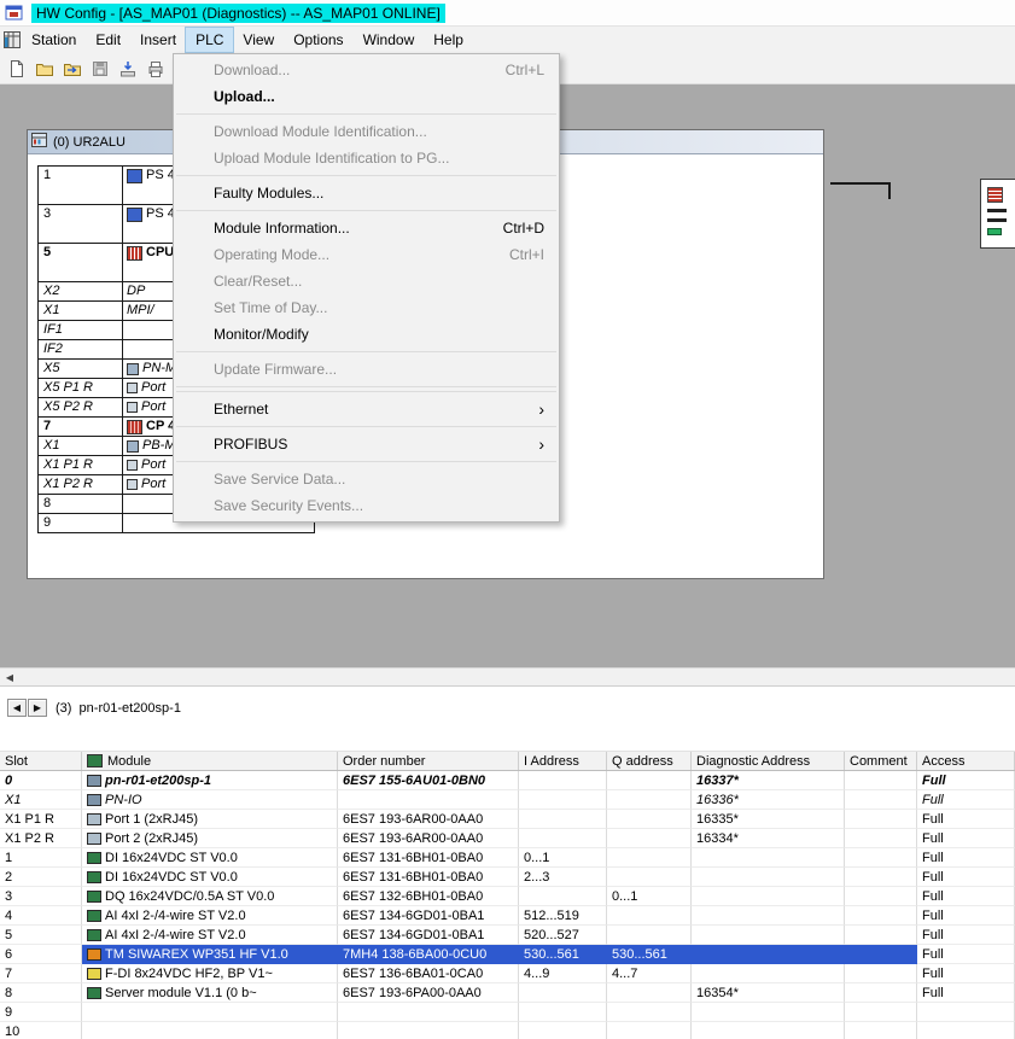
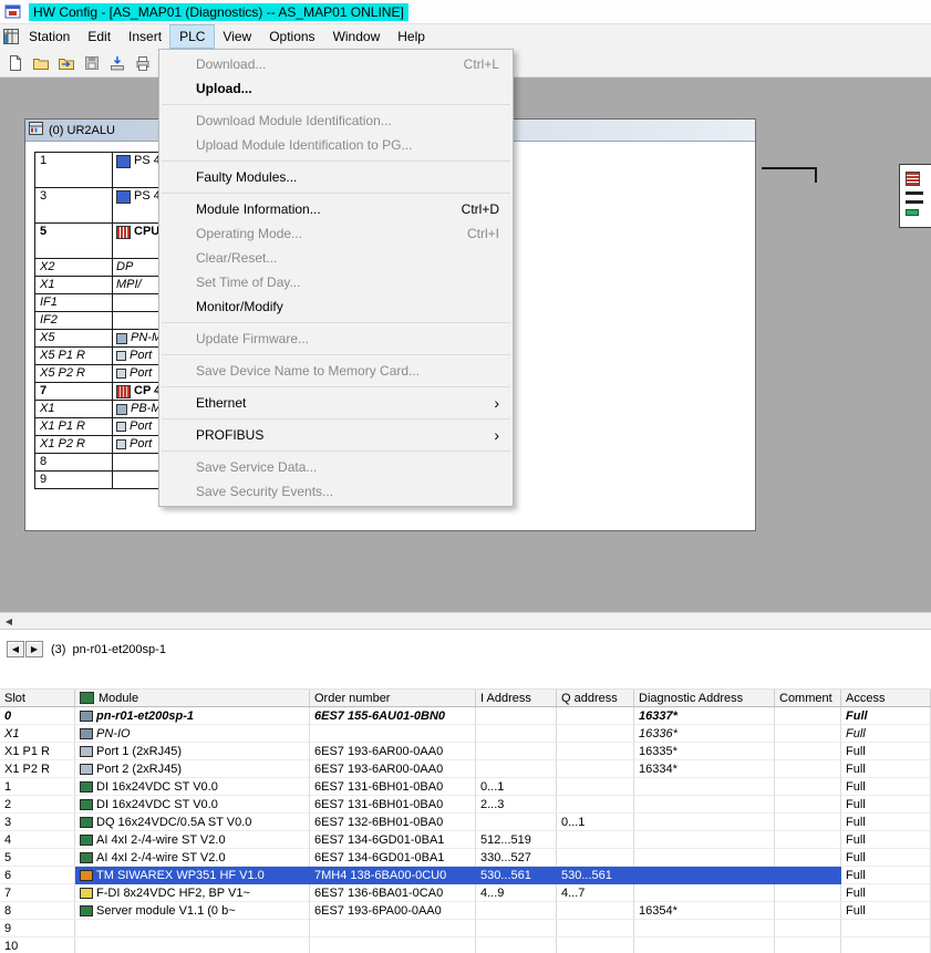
  HW Config - [AS_MAP01 (Diagnostics) -- AS_MAP01 ONLINE]
  Station
  Edit
  Insert
  PLC
  View
  Options
  Window
  Help
  (0) UR2ALU
  1
  PS 4
  3
  PS 4
  5
  CPU
  X2
  DP
  X1
  MPI/
  IF1
  IF2
  X5
  PN-M
  X5 P1 R
  Port
  X5 P2 R
  Port
  7
  X1
  PB-M
  X1 P1 R
  Port
  X1 P2 R
  Port
  8
  9
  ◀
  ◀
  ▶
  (3) pn-r01-et200sp-1
  Slot
  Module
  Order number
  I Address
  Q address
  Diagnostic Address
  Comment
  Access
  0
  pn-r01-et200sp-1
  6ES7 155-6AU01-0BN0
  16337*
  Full
  X1
  PN-IO
  16336*
  Full
  X1 P1 R
  Port 1 (2xRJ45)
  6ES7 193-6AR00-0AA0
  16335*
  Full
  X1 P2 R
  Port 2 (2xRJ45)
  6ES7 193-6AR00-0AA0
  16334*
  Full
  1
  DI 16x24VDC ST V0.0
  6ES7 131-6BH01-0BA0
  0...1
  Full
  2
  DI 16x24VDC ST V0.0
  6ES7 131-6BH01-0BA0
  2...3
  Full
  3
  DQ 16x24VDC/0.5A ST V0.0
  6ES7 132-6BH01-0BA0
  0...1
  Full
  4
  AI 4xI 2-/4-wire ST V2.0
  6ES7 134-6GD01-0BA1
  512...519
  Full
  5
  AI 4xI 2-/4-wire ST V2.0
  6ES7 134-6GD01-0BA1
- 520...527
+ 330...527
  Full
  6
  TM SIWAREX WP351 HF V1.0
  7MH4 138-6BA00-0CU0
  530...561
  530...561
  Full
  7
  F-DI 8x24VDC HF2, BP V1~
  6ES7 136-6BA01-0CA0
  4...9
  4...7
  Full
  8
  Server module V1.1 (0 b~
  6ES7 193-6PA00-0AA0
  16354*
  Full
  9
  10
  Download...
  Ctrl+L
  Upload...
  Download Module Identification...
  Upload Module Identification to PG...
  Faulty Modules...
  Module Information...
  Ctrl+D
  Operating Mode...
  Ctrl+I
  Clear/Reset...
  Set Time of Day...
  Monitor/Modify
  Update Firmware...
+ Save Device Name to Memory Card...
  Ethernet
  ›
  PROFIBUS
  ›
  Save Service Data...
  Save Security Events...
